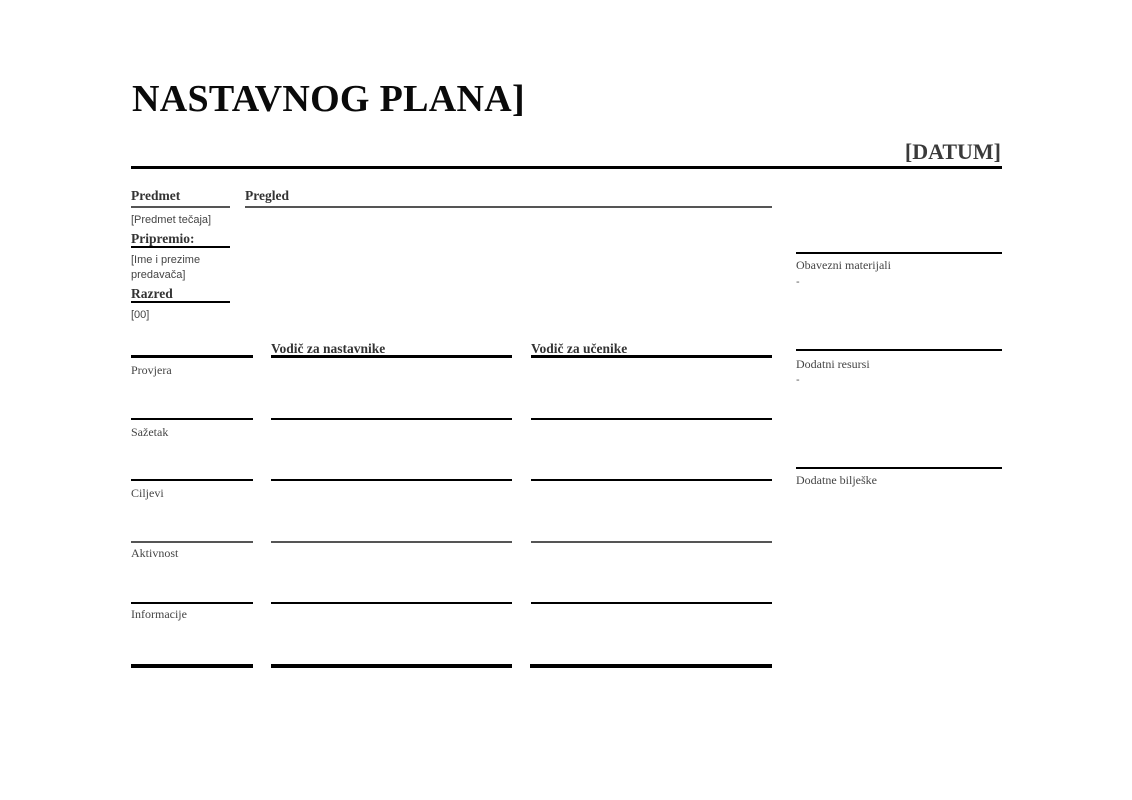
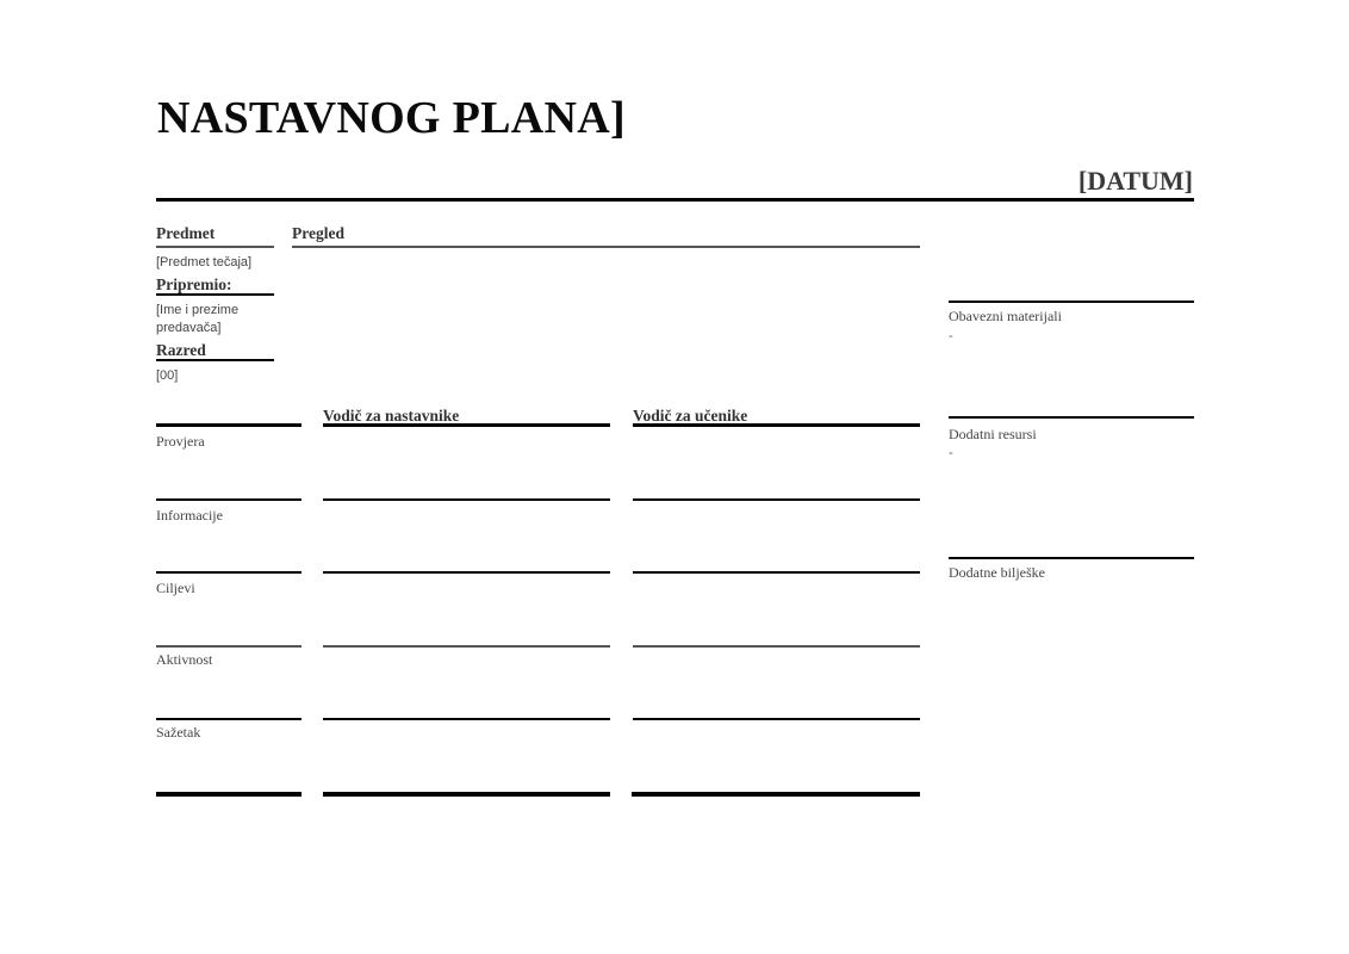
  NASTAVNOG PLANA]
  [DATUM]
  Predmet
  [Predmet tečaja]
  Pripremio:
  [Ime i prezime
  predavača]
  Razred
  [00]
  Pregled
  Vodič za nastavnike
  Vodič za učenike
  Provjera
- Sažetak
+ Informacije
  Ciljevi
  Aktivnost
- Informacije
+ Sažetak
  Obavezni materijali
  -
  Dodatni resursi
  -
  Dodatne bilješke
